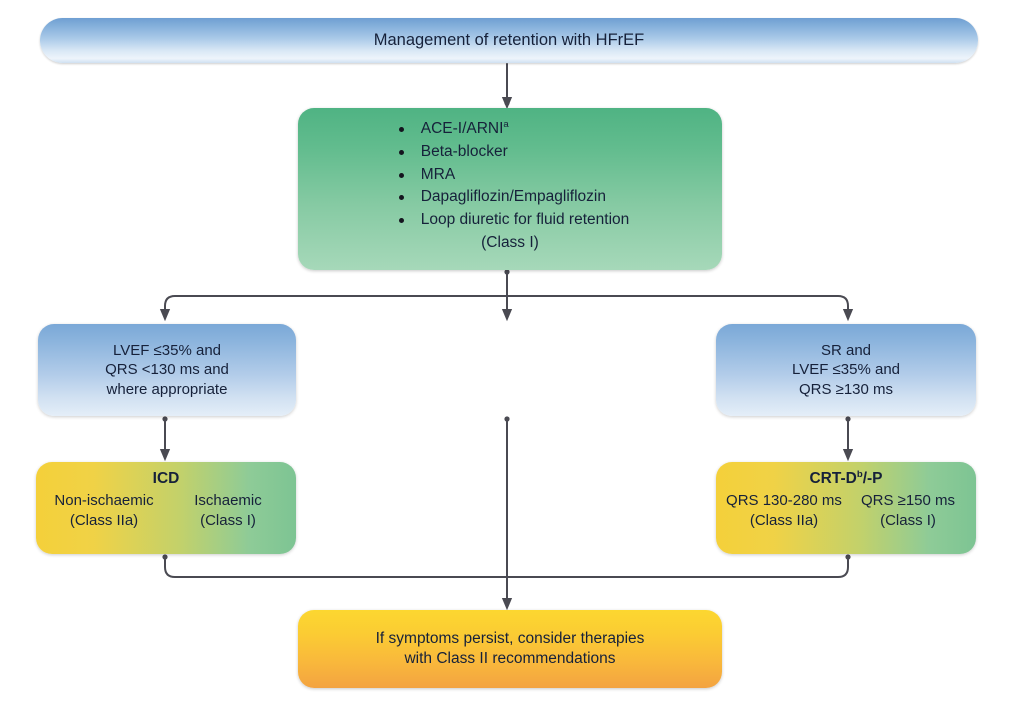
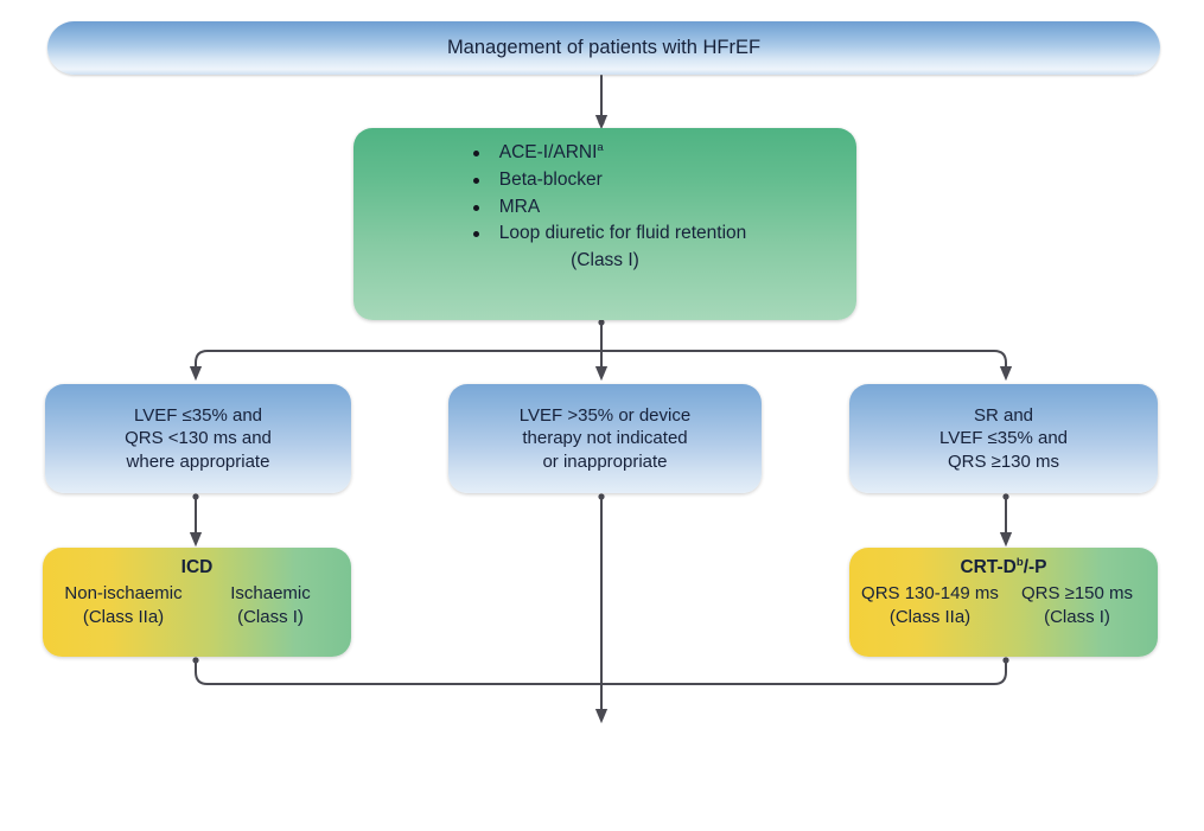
- Management of retention with HFrEF
+ Management of patients with HFrEF
  ACE-I/ARNIa
  Beta-blocker
  MRA
- Dapagliflozin/Empagliflozin
  Loop diuretic for fluid retention
  (Class I)
  LVEF ≤35% and
  QRS <130 ms and
  where appropriate
+ LVEF >35% or device
+ therapy not indicated
+ or inappropriate
  SR and
  LVEF ≤35% and
  QRS ≥130 ms
  ICD
  Non-ischaemic
  (Class IIa)
  Ischaemic
  (Class I)
  CRT-Db/-P
- QRS 130-280 ms
+ QRS 130-149 ms
  (Class IIa)
  QRS ≥150 ms
  (Class I)
- If symptoms persist, consider therapies
- with Class II recommendations
